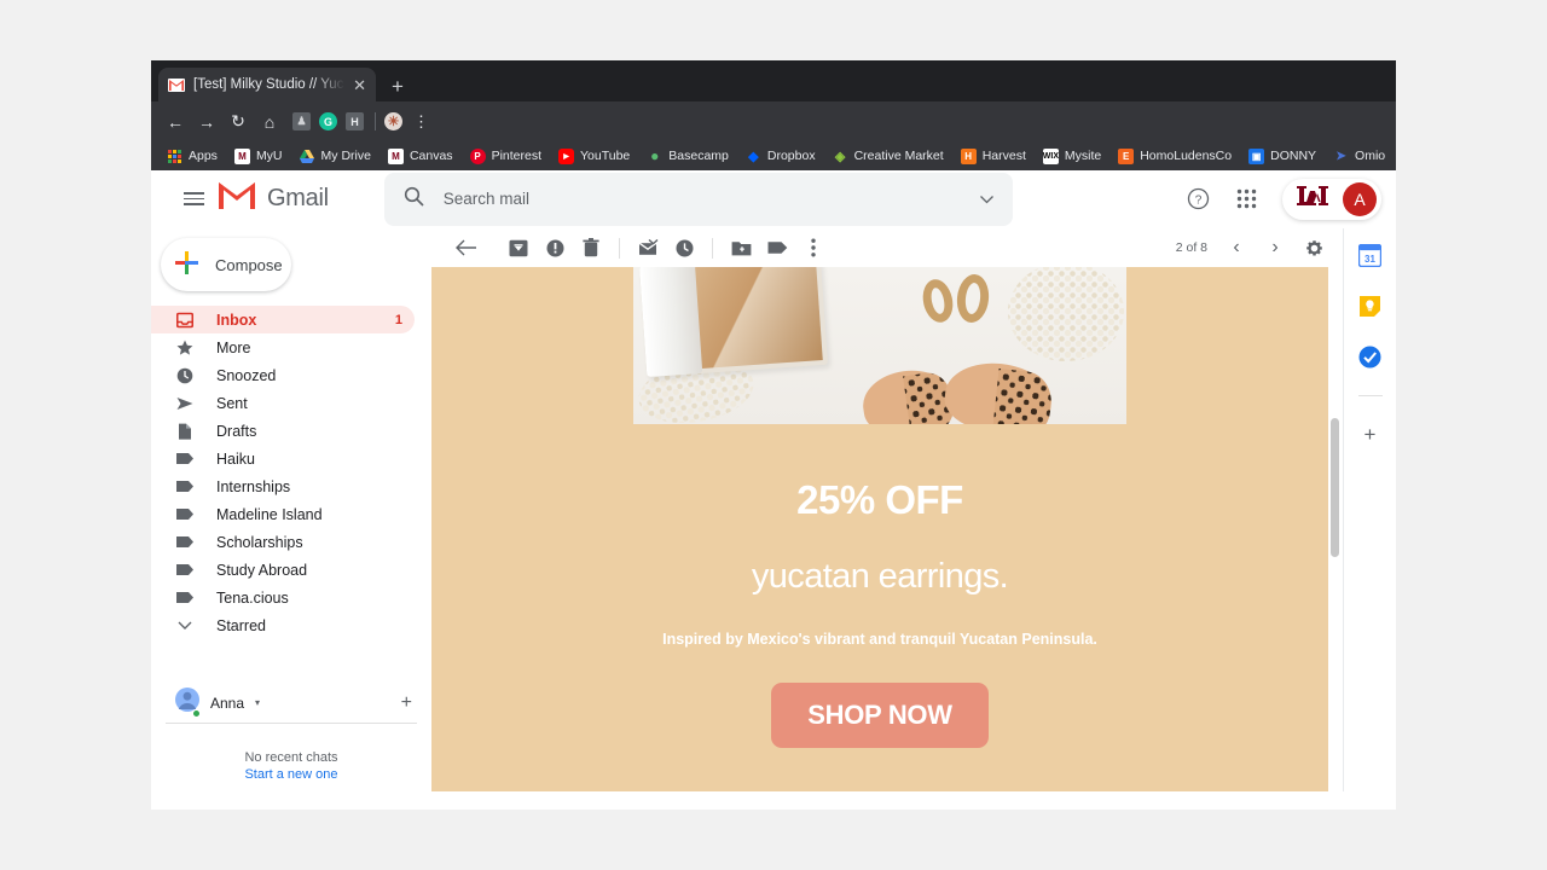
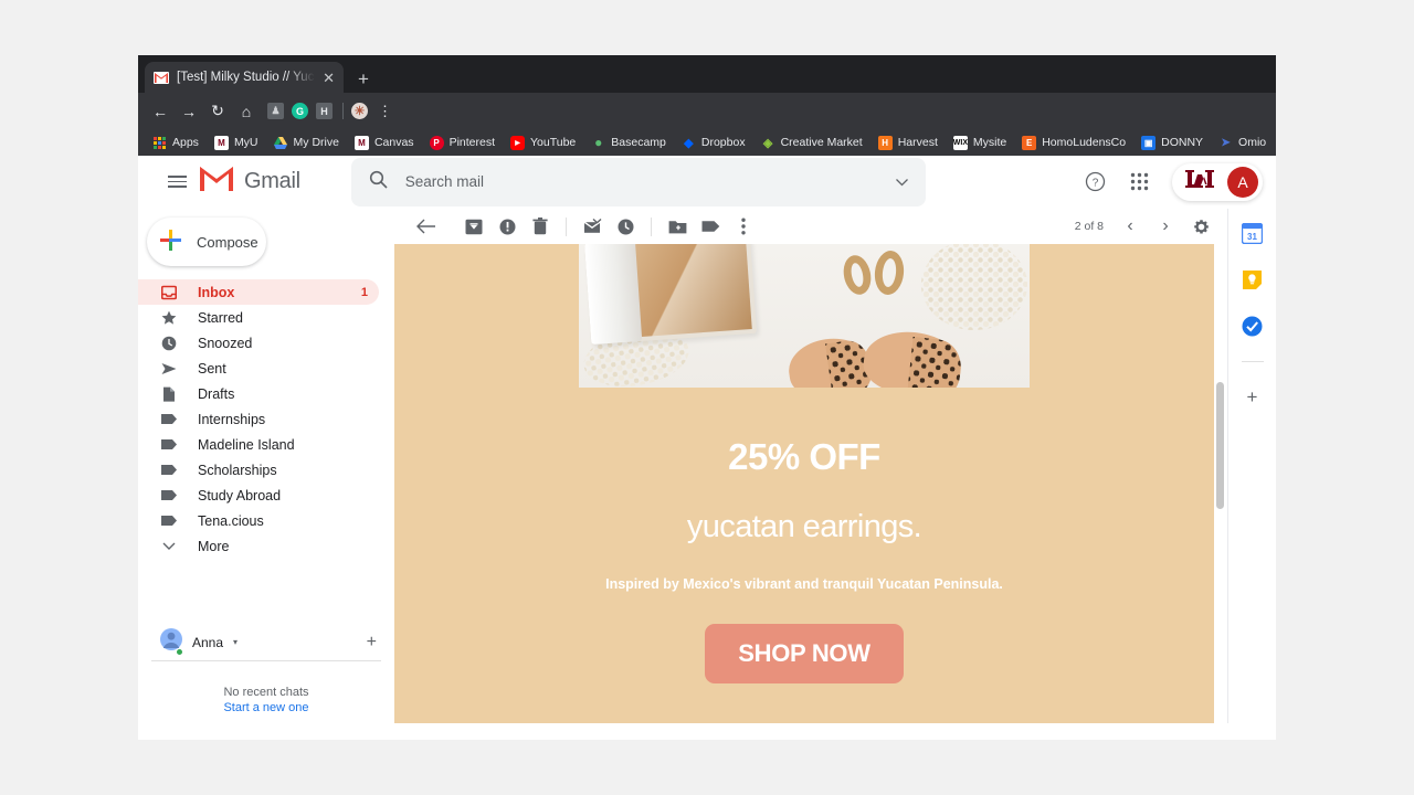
  [Test] Milky Studio // Yuc
  ✕
  +
  ←
  →
  ↻
  ⌂
  ♟
  G
  H
  ☀
  ⋮
  Apps
  M
  MyU
  My Drive
  M
  Canvas
  P
  Pinterest
  YouTube
  ●
  Basecamp
  ◆
  Dropbox
  ◈
  Creative Market
  H
  Harvest
  Mysite
  E
  HomoLudensCo
  ▣
  DONNY
  ➤
  Omio
  Gmail
  Search mail
  ?
  A
  Compose
  Inbox
  1
- More
+ Starred
  Snoozed
  Sent
  Drafts
- Haiku
  Internships
  Madeline Island
  Scholarships
  Study Abroad
  Tena.cious
- Starred
+ More
  Anna
  ▾
  +
  No recent chats
  Start a new one
  2 of 8
  ‹
  ›
  25% OFF
  yucatan earrings.
  Inspired by Mexico's vibrant and tranquil Yucatan Peninsula.
  SHOP NOW
  31
  +
